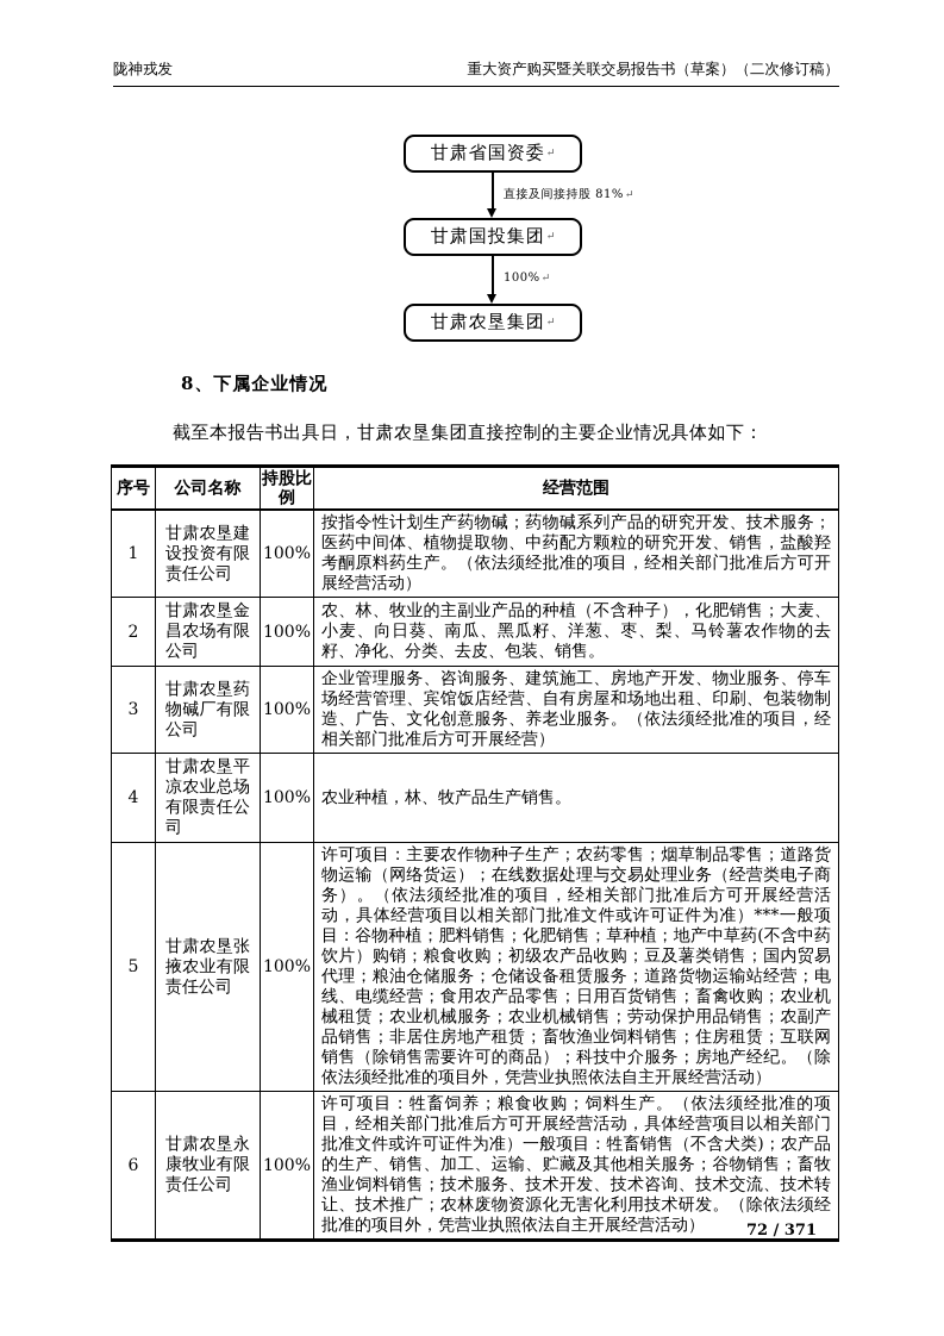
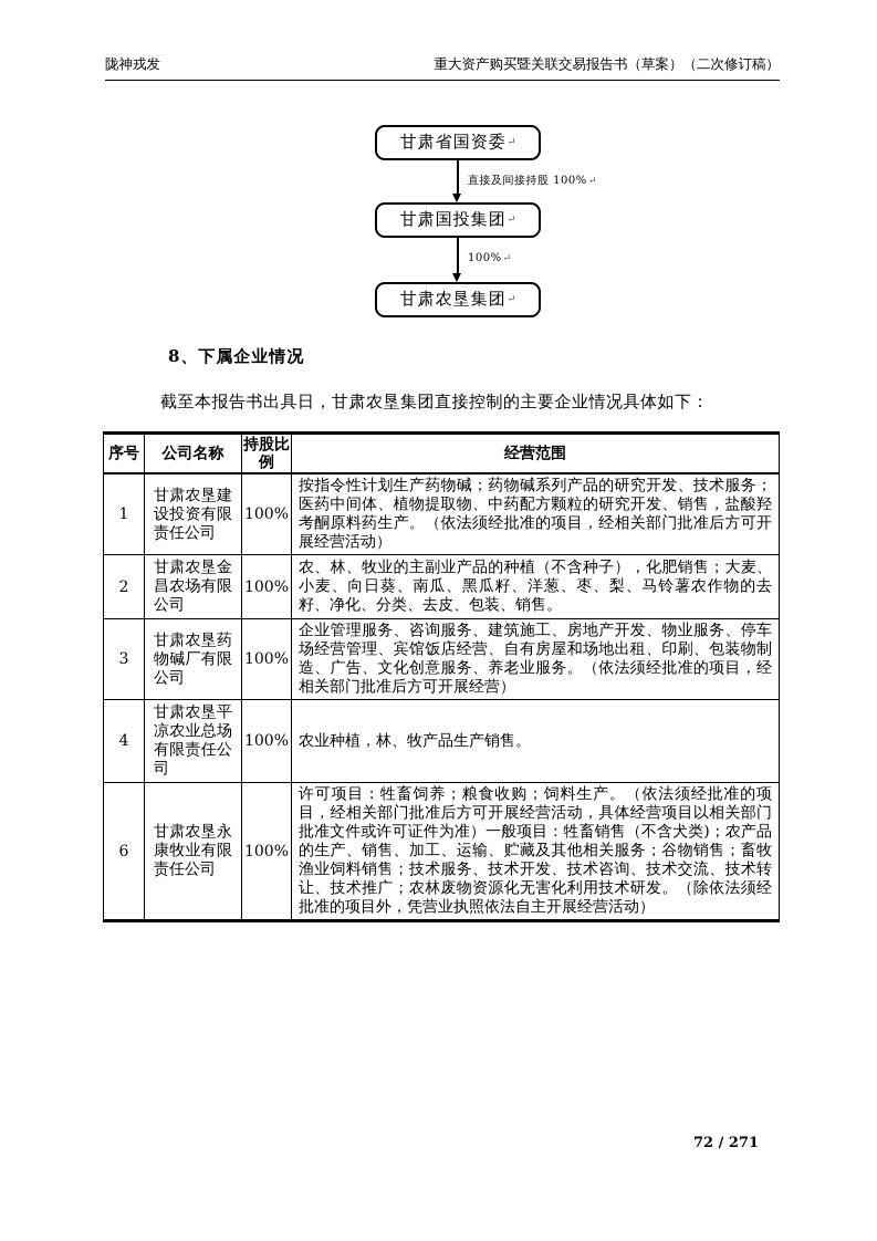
  陇神戎发
  重大资产购买暨关联交易报告书（草案）（二次修订稿）
  甘肃省国资委
  ↵
- 直接及间接持股 81%↵
+ 直接及间接持股 100%↵
  甘肃国投集团
  ↵
  100%↵
  甘肃农垦集团
  ↵
  8、下属企业情况
  截至本报告书出具日，甘肃农垦集团直接控制的主要企业情况具体如下：
  序号	公司名称	持股比例	经营范围
  1	甘肃农垦建设投资有限责任公司	100%	按指令性计划生产药物碱；药物碱系列产品的研究开发、技术服务；医药中间体、植物提取物、中药配方颗粒的研究开发、销售，盐酸羟考酮原料药生产。（依法须经批准的项目，经相关部门批准后方可开展经营活动）
  2	甘肃农垦金昌农场有限公司	100%	农、林、牧业的主副业产品的种植（不含种子），化肥销售；大麦、小麦、向日葵、南瓜、黑瓜籽、洋葱、枣、梨、马铃薯农作物的去籽、净化、分类、去皮、包装、销售。
  3	甘肃农垦药物碱厂有限公司	100%	企业管理服务、咨询服务、建筑施工、房地产开发、物业服务、停车场经营管理、宾馆饭店经营、自有房屋和场地出租、印刷、包装物制造、广告、文化创意服务、养老业服务。（依法须经批准的项目，经相关部门批准后方可开展经营）
  4	甘肃农垦平凉农业总场有限责任公司	100%	农业种植，林、牧产品生产销售。
- 5	甘肃农垦张掖农业有限责任公司	100%	许可项目：主要农作物种子生产；农药零售；烟草制品零售；道路货物运输（网络货运）；在线数据处理与交易处理业务（经营类电子商务）。（依法须经批准的项目，经相关部门批准后方可开展经营活动，具体经营项目以相关部门批准文件或许可证件为准）***一般项目：谷物种植；肥料销售；化肥销售；草种植；地产中草药(不含中药饮片）购销；粮食收购；初级农产品收购；豆及薯类销售；国内贸易代理；粮油仓储服务；仓储设备租赁服务；道路货物运输站经营；电线、电缆经营；食用农产品零售；日用百货销售；畜禽收购；农业机械租赁；农业机械服务；农业机械销售；劳动保护用品销售；农副产品销售；非居住房地产租赁；畜牧渔业饲料销售；住房租赁；互联网销售（除销售需要许可的商品）；科技中介服务；房地产经纪。（除依法须经批准的项目外，凭营业执照依法自主开展经营活动）
  6	甘肃农垦永康牧业有限责任公司	100%	许可项目：牲畜饲养；粮食收购；饲料生产。（依法须经批准的项目，经相关部门批准后方可开展经营活动，具体经营项目以相关部门批准文件或许可证件为准）一般项目：牲畜销售（不含犬类)；农产品的生产、销售、加工、运输、贮藏及其他相关服务；谷物销售；畜牧渔业饲料销售；技术服务、技术开发、技术咨询、技术交流、技术转让、技术推广；农林废物资源化无害化利用技术研发。（除依法须经批准的项目外，凭营业执照依法自主开展经营活动）
- 72 / 371
+ 72 / 271
